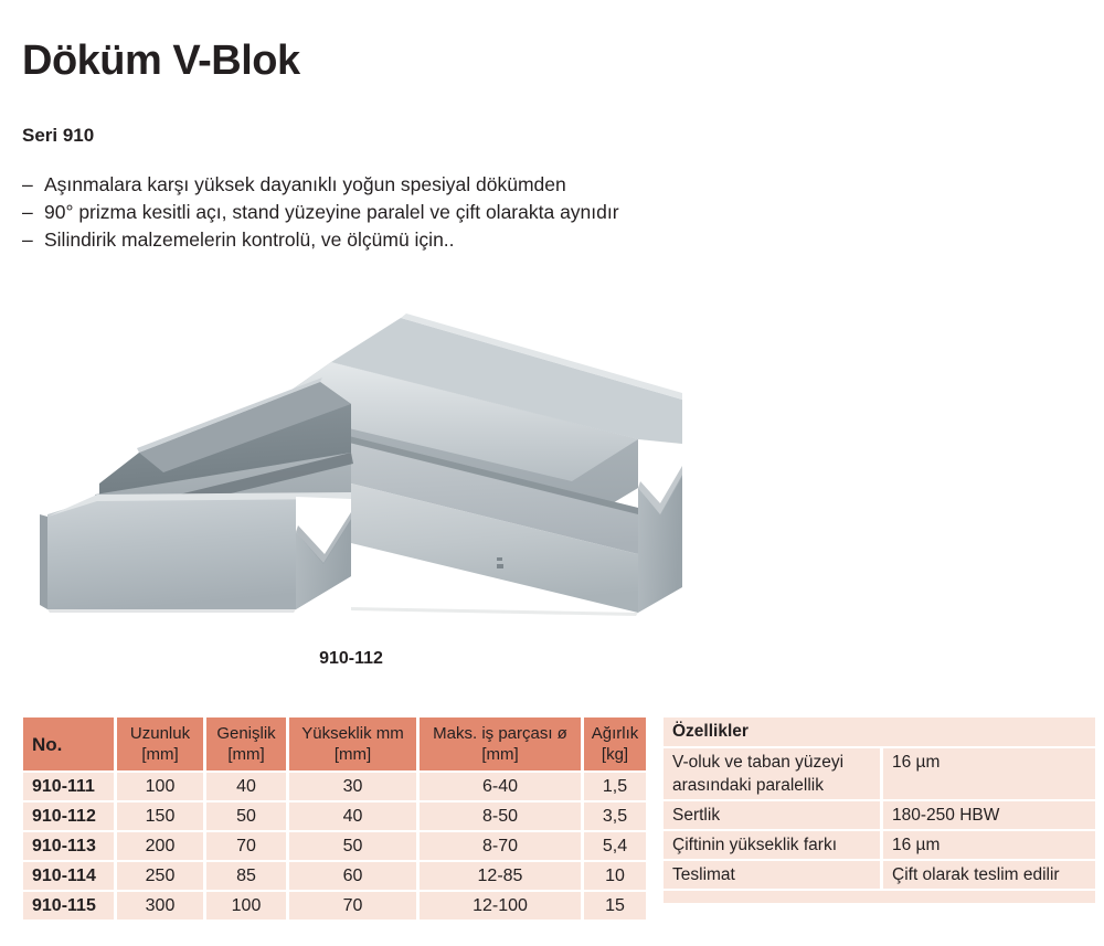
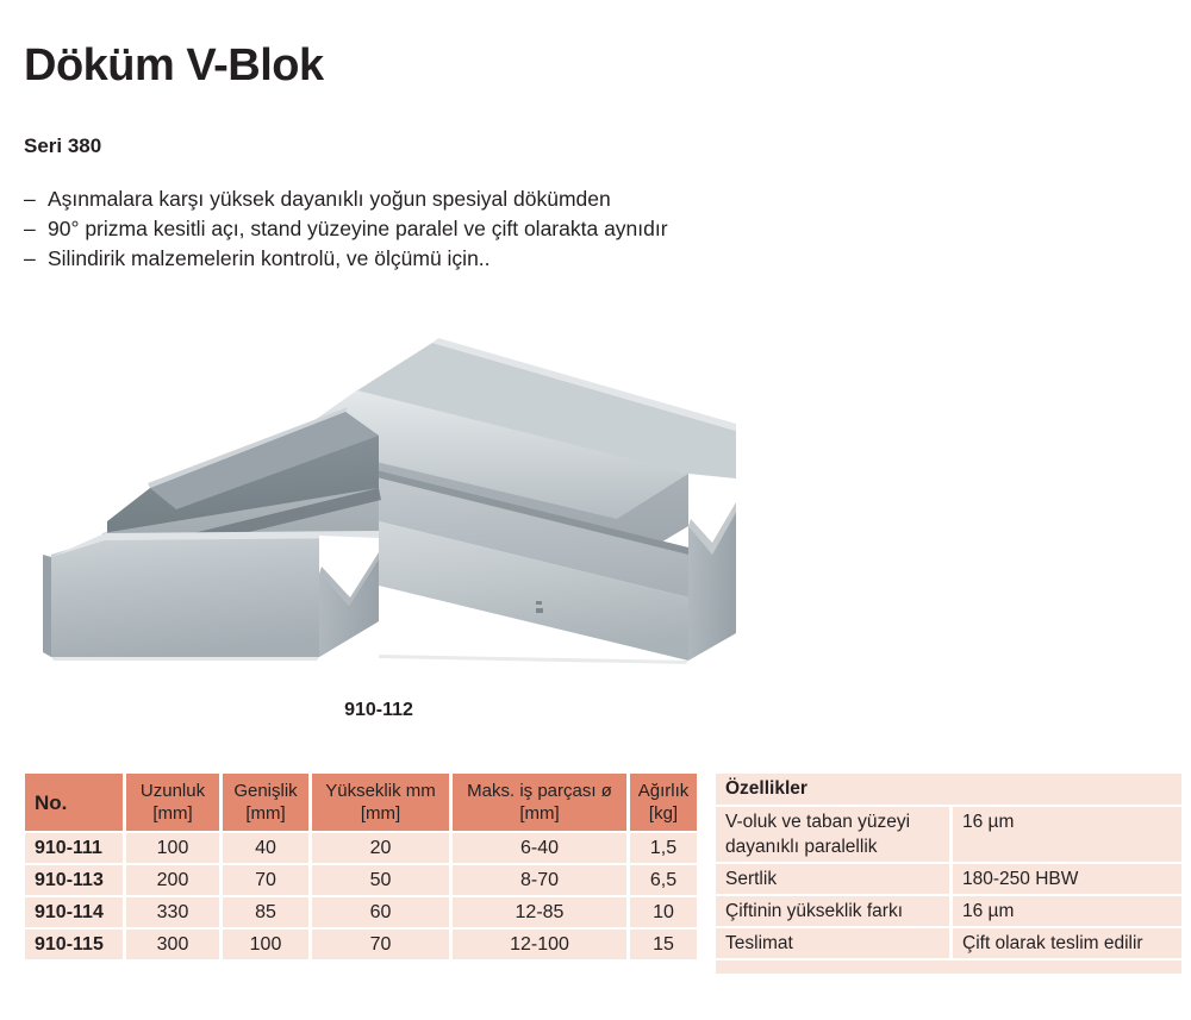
  Döküm V-Blok
- Seri 910
+ Seri 380
  –
  Aşınmalara karşı yüksek dayanıklı yoğun spesiyal dökümden
  –
  90° prizma kesitli açı, stand yüzeyine paralel ve çift olarakta aynıdır
  –
  Silindirik malzemelerin kontrolü, ve ölçümü için..
  910-112
  No.	Uzunluk [mm]	Genişlik [mm]	Yükseklik mm [mm]	Maks. iş parçası ø [mm]	Ağırlık [kg]
- 910-111	100	40	30	6-40	1,5
+ 910-111	100	40	20	6-40	1,5
- 910-112	150	50	40	8-50	3,5
- 910-113	200	70	50	8-70	5,4
+ 910-113	200	70	50	8-70	6,5
- 910-114	250	85	60	12-85	10
+ 910-114	330	85	60	12-85	10
  910-115	300	100	70	12-100	15
  Özellikler
- V-oluk ve taban yüzeyi arasındaki paralellik	16 µm
+ V-oluk ve taban yüzeyi dayanıklı paralellik	16 µm
  Sertlik	180-250 HBW
  Çiftinin yükseklik farkı	16 µm
  Teslimat	Çift olarak teslim edilir
